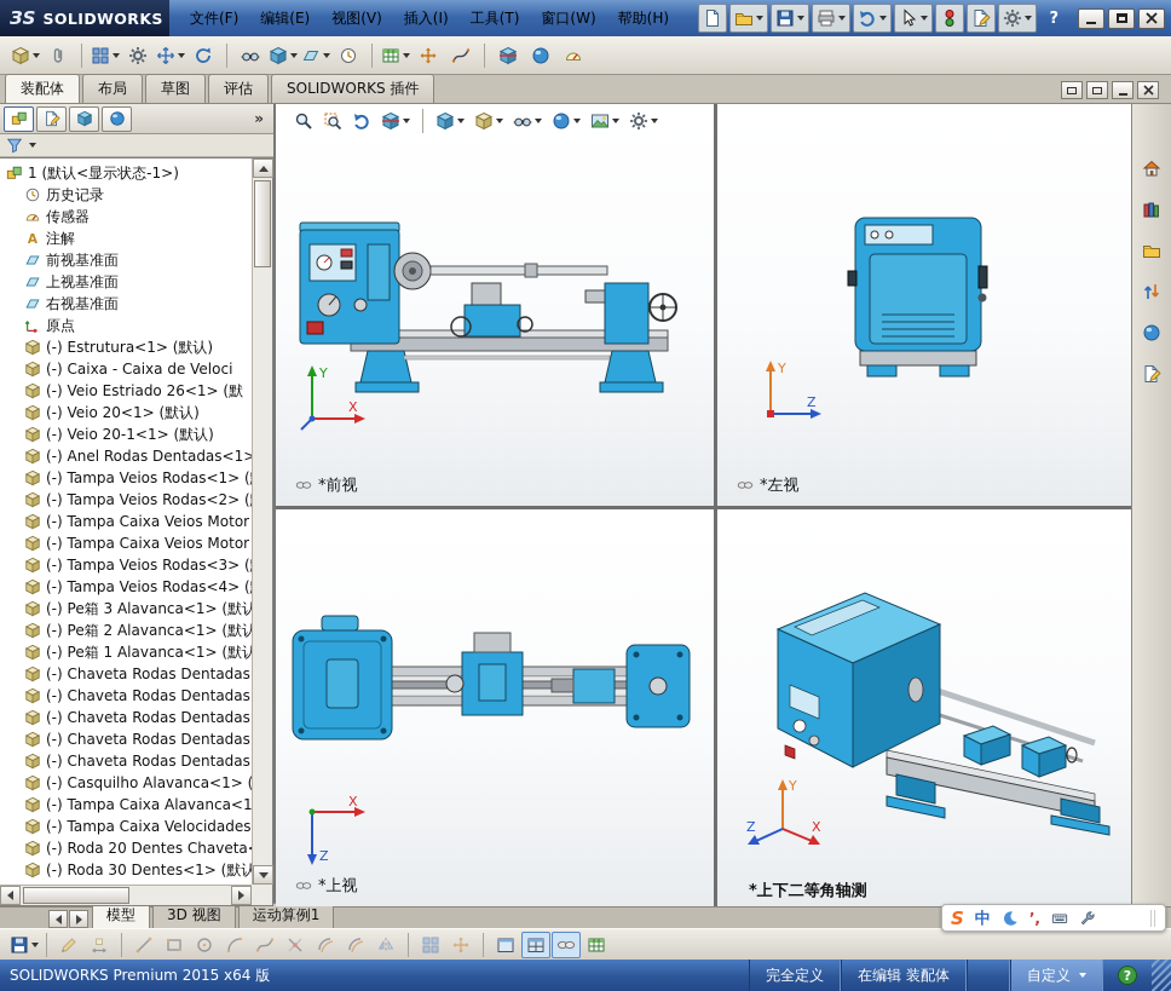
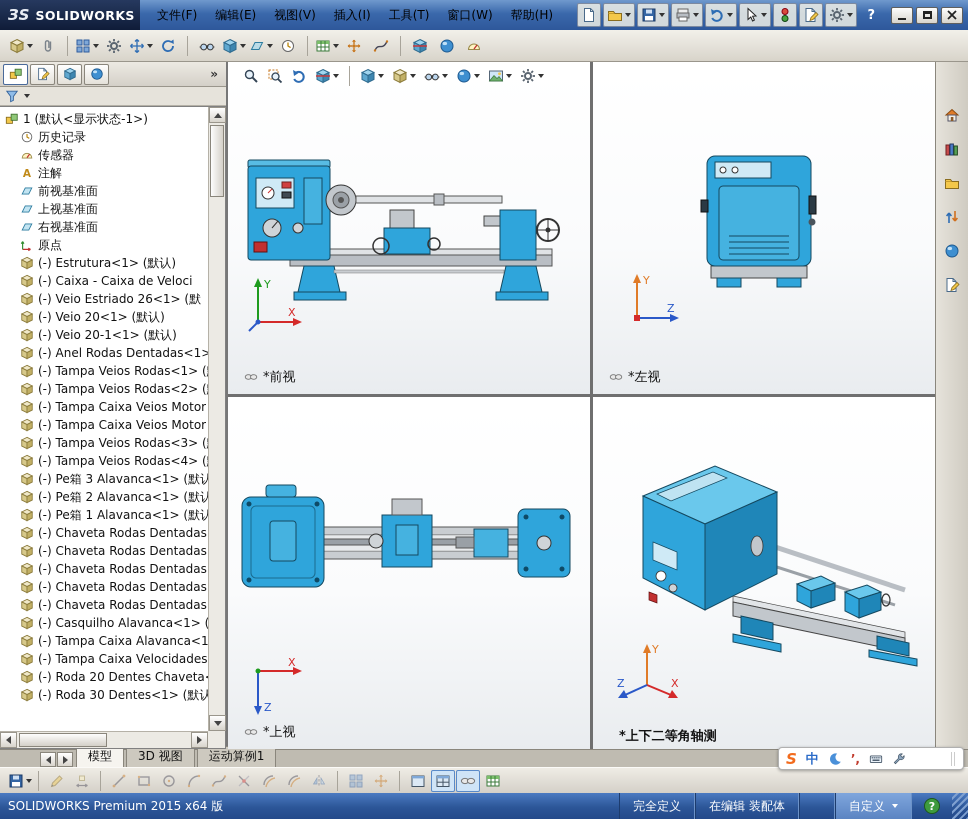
  ЗS
  SOLIDWORKS
  文件(F)
  编辑(E)
  视图(V)
  插入(I)
  工具(T)
  窗口(W)
  帮助(H)
  ?
- 装配体
- 布局
- 草图
- 评估
- SOLIDWORKS 插件
  »
  1 (默认<显示状态-1>)
  历史记录
  传感器
  注解
  前视基准面
  上视基准面
  右视基准面
  原点
  (-) Estrutura<1> (默认)
  (-) Caixa - Caixa de Veloci
  (-) Veio Estriado 26<1> (默
  (-) Veio 20<1> (默认)
  (-) Veio 20-1<1> (默认)
  (-) Anel Rodas Dentadas<1>
  (-) Tampa Veios Rodas<1> (
  (-) Tampa Veios Rodas<2> (
  (-) Tampa Caixa Veios Motor
  (-) Tampa Caixa Veios Motor
  (-) Tampa Veios Rodas<3> (
  (-) Tampa Veios Rodas<4> (
  (-) Pe箱 3 Alavanca<1> (默认
  (-) Pe箱 2 Alavanca<1> (默认
  (-) Pe箱 1 Alavanca<1> (默认
  (-) Chaveta Rodas Dentadas
  (-) Chaveta Rodas Dentadas
  (-) Chaveta Rodas Dentadas
  (-) Chaveta Rodas Dentadas
  (-) Chaveta Rodas Dentadas
  (-) Casquilho Alavanca<1> (
  (-) Tampa Caixa Alavanca<1
  (-) Tampa Caixa Velocidades
  (-) Roda 20 Dentes Chaveta
  (-) Roda 30 Dentes<1> (默认
  Y
  X
  *前视
  Y
  Z
  *左视
  X
  Z
  *上视
  Y
  X
  Z
  *上下二等角轴测
  模型
  3D 视图
  运动算例1
  SOLIDWORKS Premium 2015 x64 版
  完全定义
  在编辑 装配体
  自定义
  ?
  S
  中
  ’,
